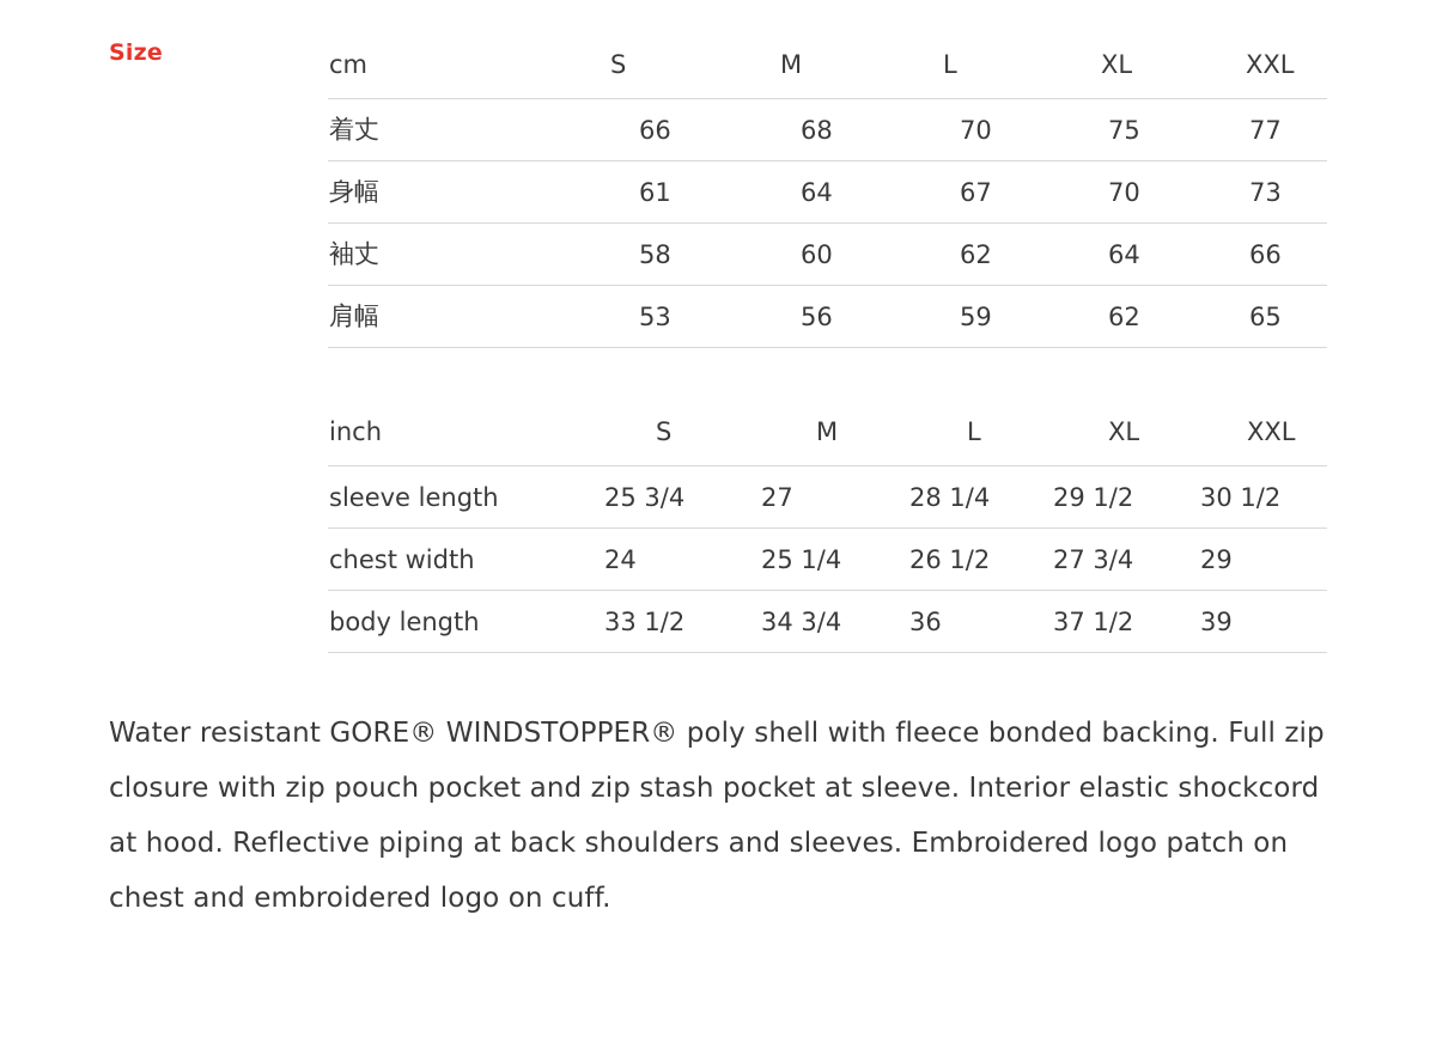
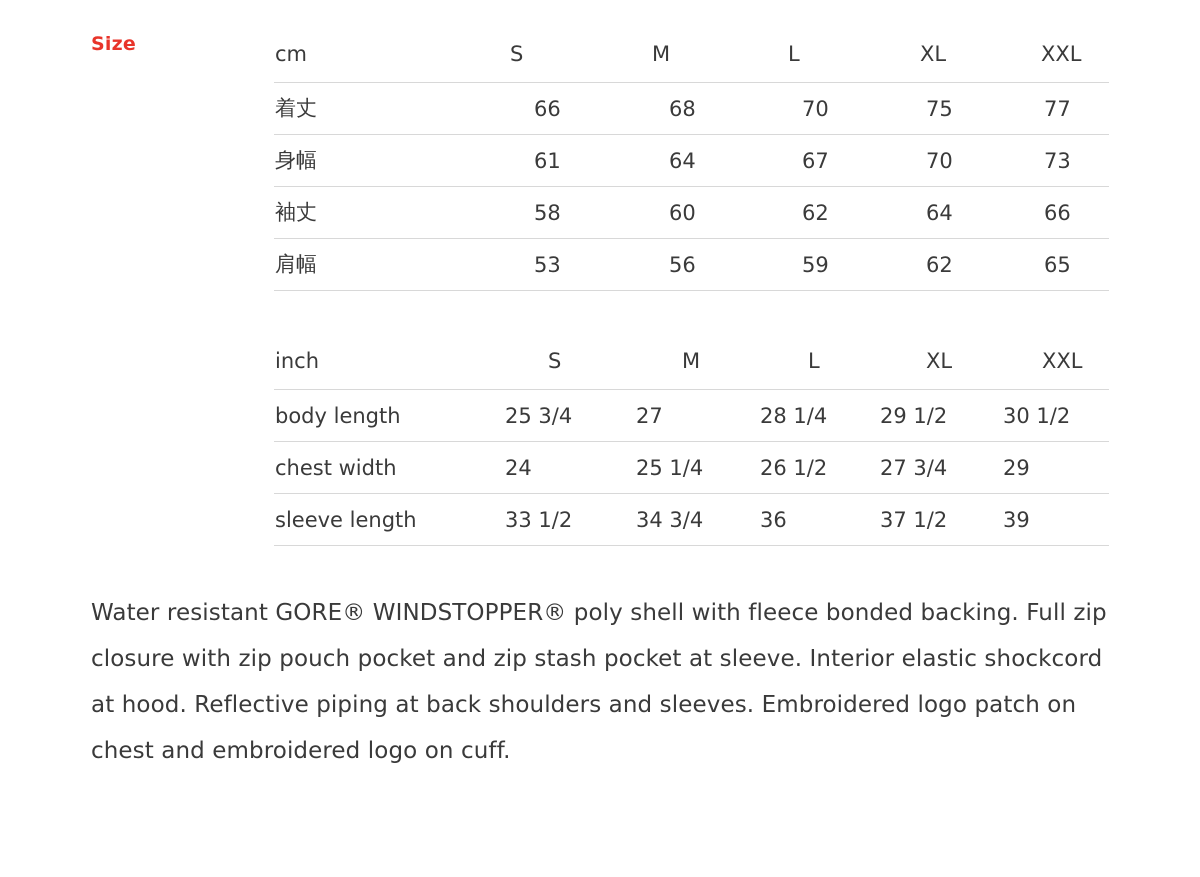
  Size
  cm	S	M	L	XL	XXL
  着丈	66	68	70	75	77
  身幅	61	64	67	70	73
  袖丈	58	60	62	64	66
  肩幅	53	56	59	62	65
  inch	S	M	L	XL	XXL
- sleeve length	25 3/4	27	28 1/4	29 1/2	30 1/2
+ body length	25 3/4	27	28 1/4	29 1/2	30 1/2
  chest width	24	25 1/4	26 1/2	27 3/4	29
- body length	33 1/2	34 3/4	36	37 1/2	39
+ sleeve length	33 1/2	34 3/4	36	37 1/2	39
  Water resistant GORE® WINDSTOPPER® poly shell with fleece bonded backing. Full zip closure with zip pouch pocket and zip stash pocket at sleeve. Interior elastic shockcord at hood. Reflective piping at back shoulders and sleeves. Embroidered logo patch on chest and embroidered logo on cuff.
